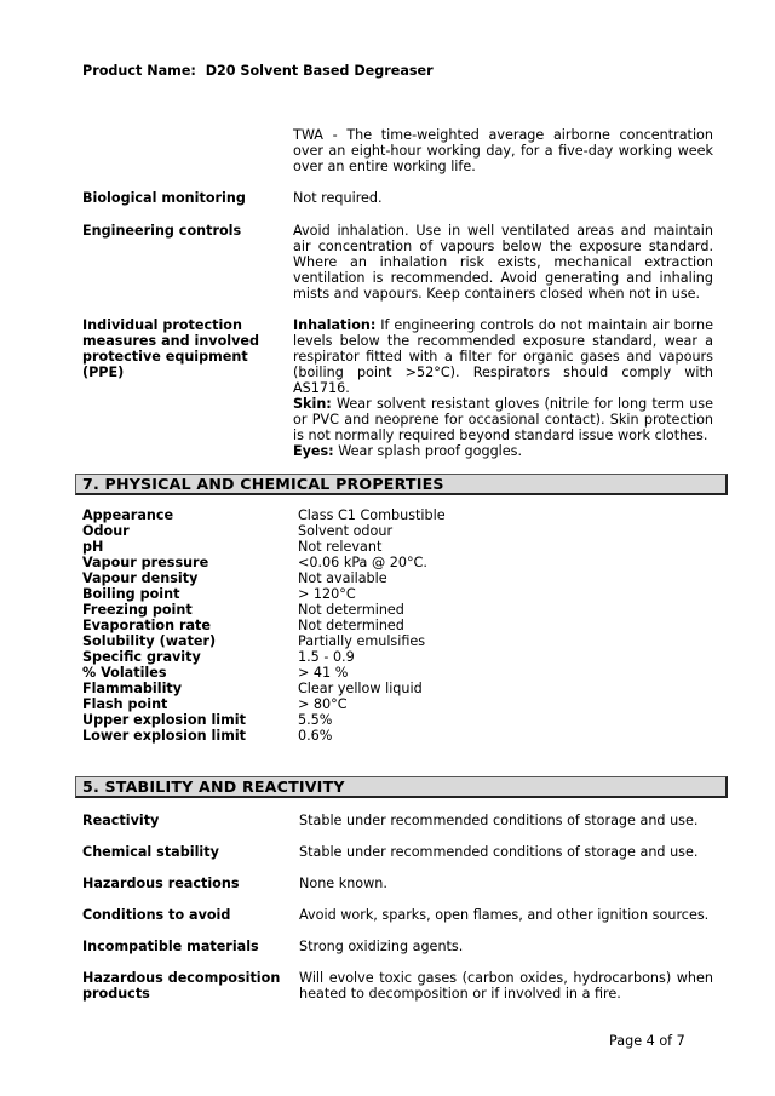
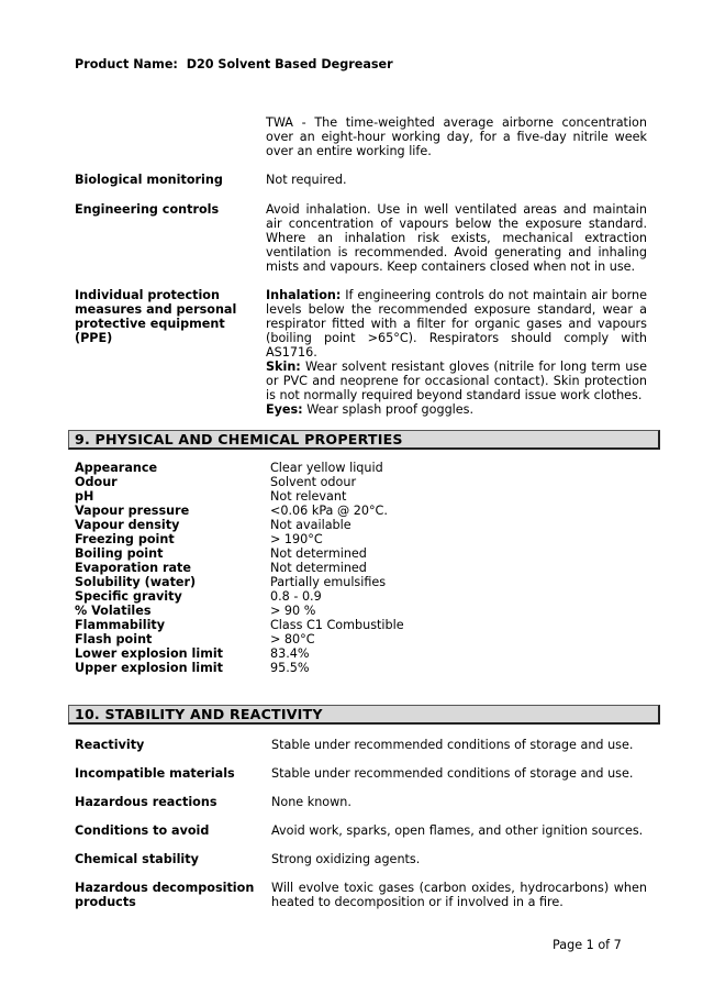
  Product Name: D20 Solvent Based Degreaser
- TWA - The time-weighted average airborne concentration over an eight-hour working day, for a five-day working week over an entire working life.
+ TWA - The time-weighted average airborne concentration over an eight-hour working day, for a five-day nitrile week over an entire working life.
  Biological monitoring
  Not required.
  Engineering controls
  Avoid inhalation. Use in well ventilated areas and maintain air concentration of vapours below the exposure standard. Where an inhalation risk exists, mechanical extraction ventilation is recommended. Avoid generating and inhaling mists and vapours. Keep containers closed when not in use.
- Individual protection measures and involved protective equipment (PPE)
+ Individual protection measures and personal protective equipment (PPE)
- Inhalation: If engineering controls do not maintain air borne levels below the recommended exposure standard, wear a respirator fitted with a filter for organic gases and vapours (boiling point >52°C). Respirators should comply with AS1716.
+ Inhalation: If engineering controls do not maintain air borne levels below the recommended exposure standard, wear a respirator fitted with a filter for organic gases and vapours (boiling point >65°C). Respirators should comply with AS1716.
  Skin: Wear solvent resistant gloves (nitrile for long term use or PVC and neoprene for occasional contact). Skin protection is not normally required beyond standard issue work clothes.
  Eyes: Wear splash proof goggles.
- 7. PHYSICAL AND CHEMICAL PROPERTIES
+ 9. PHYSICAL AND CHEMICAL PROPERTIES
  Appearance
- Class C1 Combustible
+ Clear yellow liquid
  Odour
  Solvent odour
  pH
  Not relevant
  Vapour pressure
  <0.06 kPa @ 20°C.
  Vapour density
  Not available
- Boiling point
+ Freezing point
- > 120°C
+ > 190°C
- Freezing point
+ Boiling point
  Not determined
  Evaporation rate
  Not determined
  Solubility (water)
  Partially emulsifies
  Specific gravity
- 1.5 - 0.9
+ 0.8 - 0.9
  % Volatiles
- > 41 %
+ > 90 %
  Flammability
- Clear yellow liquid
+ Class C1 Combustible
  Flash point
  > 80°C
- Upper explosion limit
+ Lower explosion limit
- 5.5%
+ 83.4%
- Lower explosion limit
+ Upper explosion limit
- 0.6%
+ 95.5%
- 5. STABILITY AND REACTIVITY
+ 10. STABILITY AND REACTIVITY
  Reactivity
  Stable under recommended conditions of storage and use.
- Chemical stability
+ Incompatible materials
  Stable under recommended conditions of storage and use.
  Hazardous reactions
  None known.
  Conditions to avoid
  Avoid work, sparks, open flames, and other ignition sources.
- Incompatible materials
+ Chemical stability
  Strong oxidizing agents.
  Hazardous decomposition products
  Will evolve toxic gases (carbon oxides, hydrocarbons) when heated to decomposition or if involved in a fire.
- Page 4 of 7
+ Page 1 of 7
